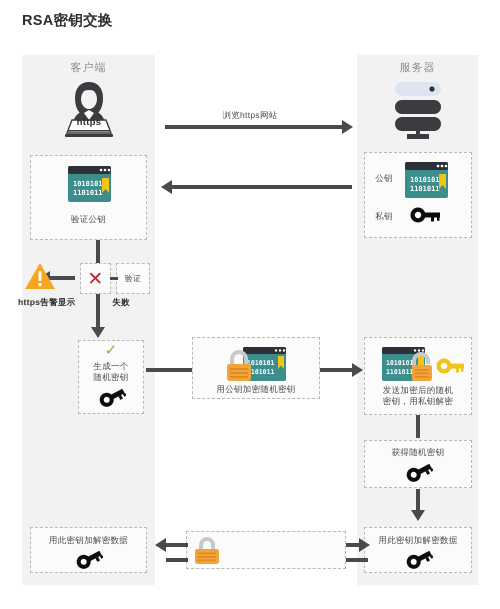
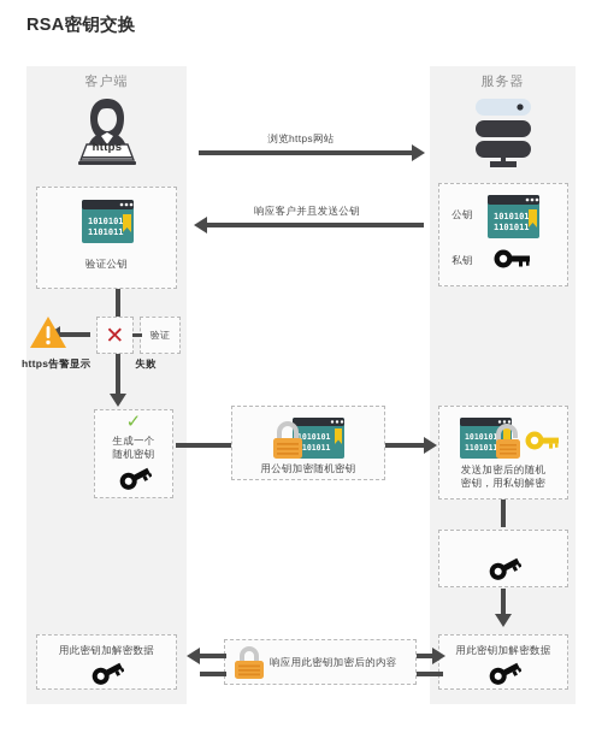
  RSA密钥交换
  客户端
  https
  1010101
  1101011
  验证公钥
  验证
  ✕
  https告警显示
  失败
  ✓
  生成一个
  随机密钥
  用此密钥加解密数据
  服务器
  公钥
  1010101
  1101011
  私钥
  1010101
  1101011
  发送加密后的随机
  密钥，用私钥解密
- 获得随机密钥
  用此密钥加解密数据
  浏览https网站
+ 响应客户并且发送公钥
  1010101
  101011
  用公钥加密随机密钥
+ 响应用此密钥加密后的内容
